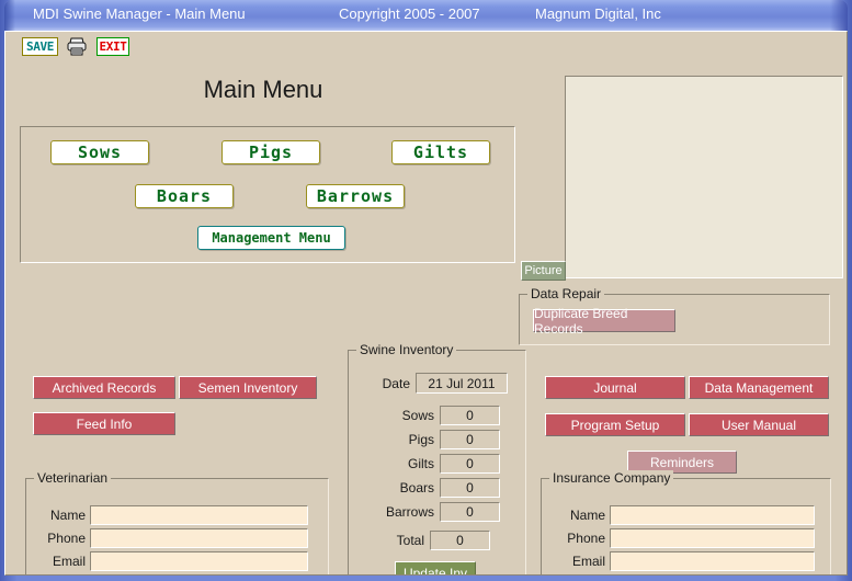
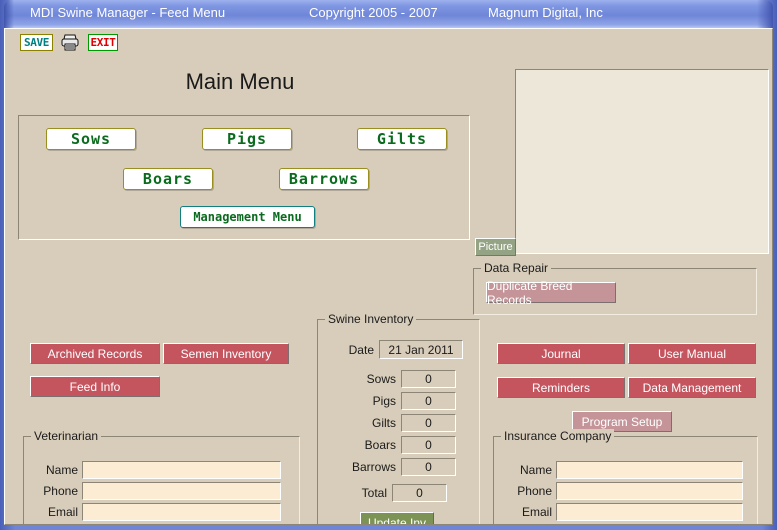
- MDI Swine Manager - Main Menu
+ MDI Swine Manager - Feed Menu
  Copyright 2005 - 2007
  Magnum Digital, Inc
  SAVE
  EXIT
  Main Menu
  Sows
  Pigs
  Gilts
  Boars
  Barrows
  Management Menu
  Picture
  Data Repair
  Duplicate Breed Records
  Archived Records
  Semen Inventory
  Feed Info
  Journal
- Data Management
+ User Manual
- Program Setup
+ Reminders
- User Manual
+ Data Management
- Reminders
+ Program Setup
  Swine Inventory
  Date
- 21 Jul 2011
+ 21 Jan 2011
  Sows
  0
  Pigs
  0
  Gilts
  0
  Boars
  0
  Barrows
  0
  Total
  0
  Update Inv
  Veterinarian
  Name
  Phone
  Email
  Insurance Company
  Name
  Phone
  Email
